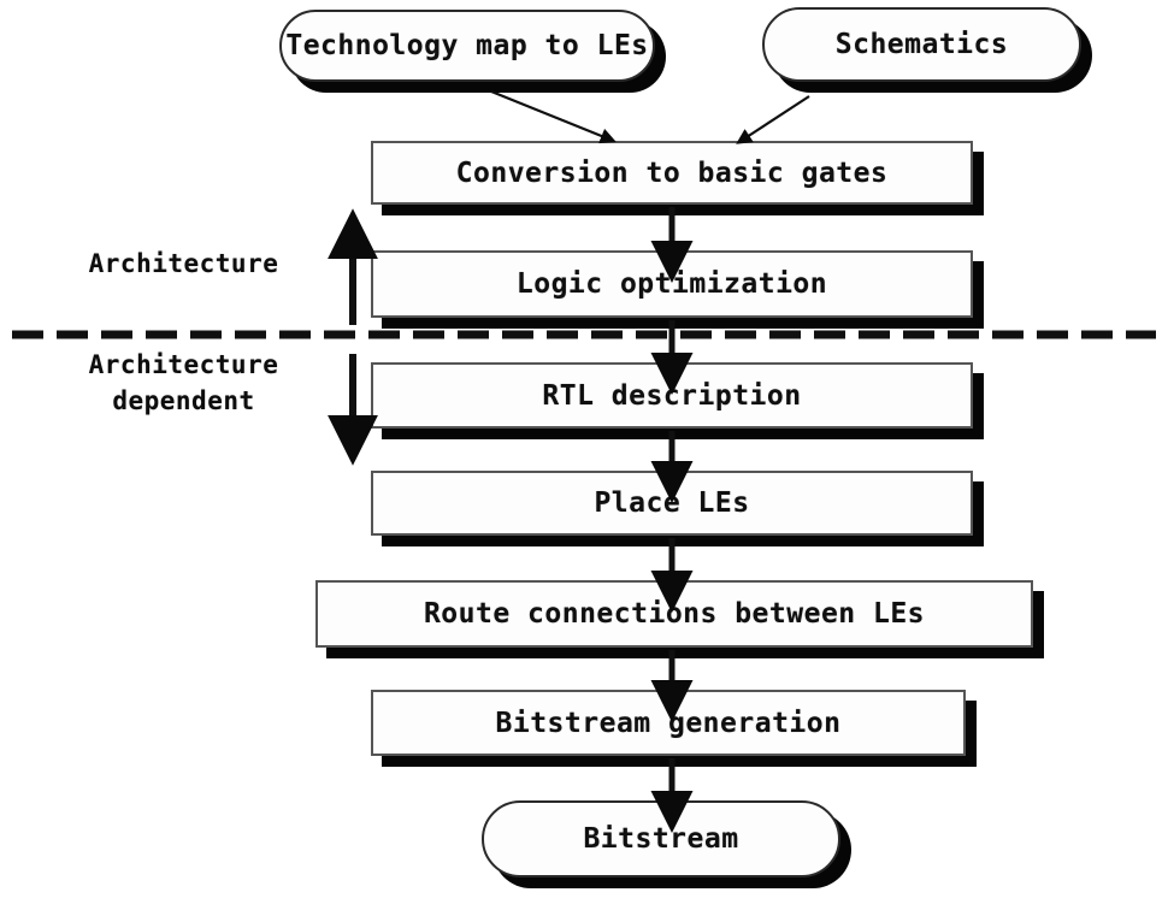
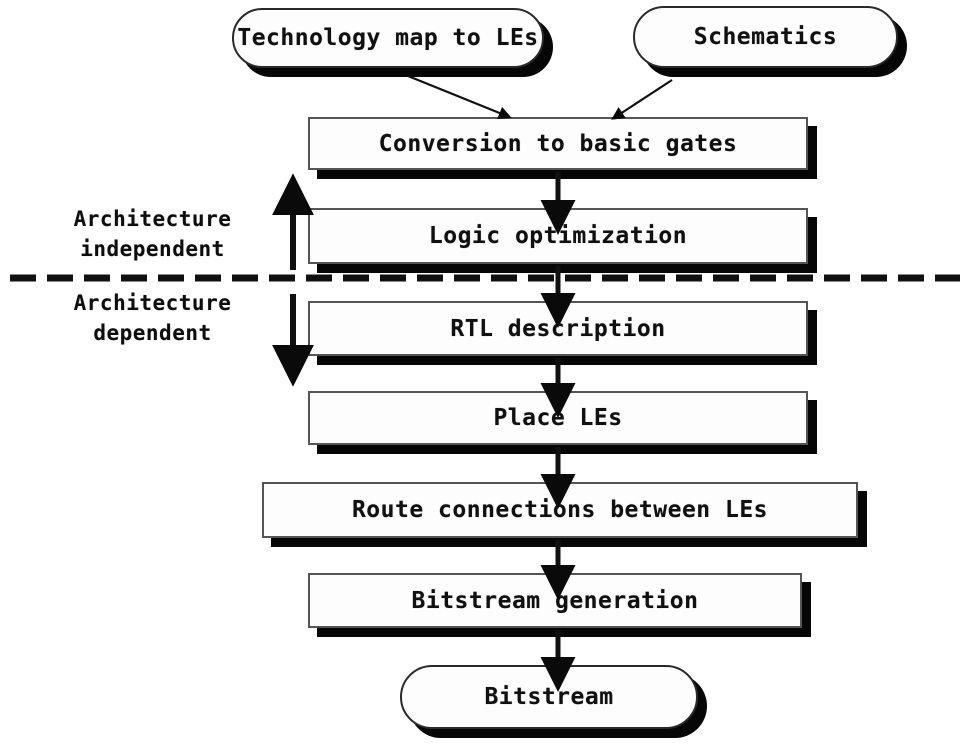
  Technology map to LEs
  Schematics
  Conversion to basic gates
  Logic optimization
  RTL description
  Place LEs
  Route connections between LEs
  Bitstream generation
  Bitstream
  Architecture
+ independent
  Architecture
  dependent
